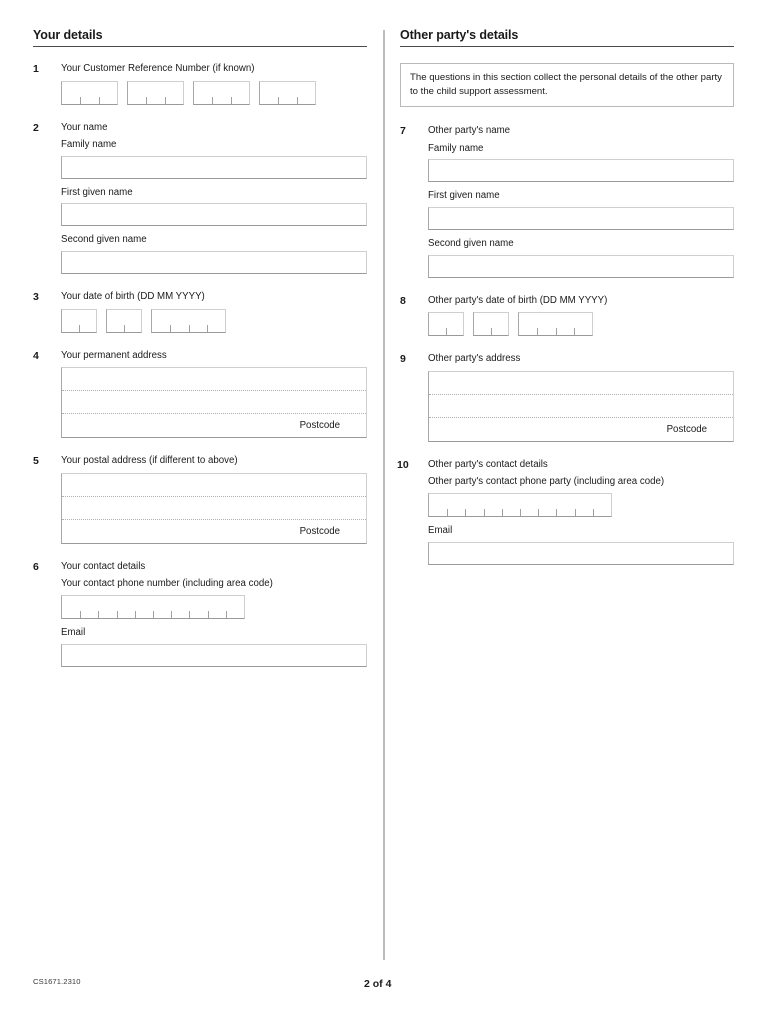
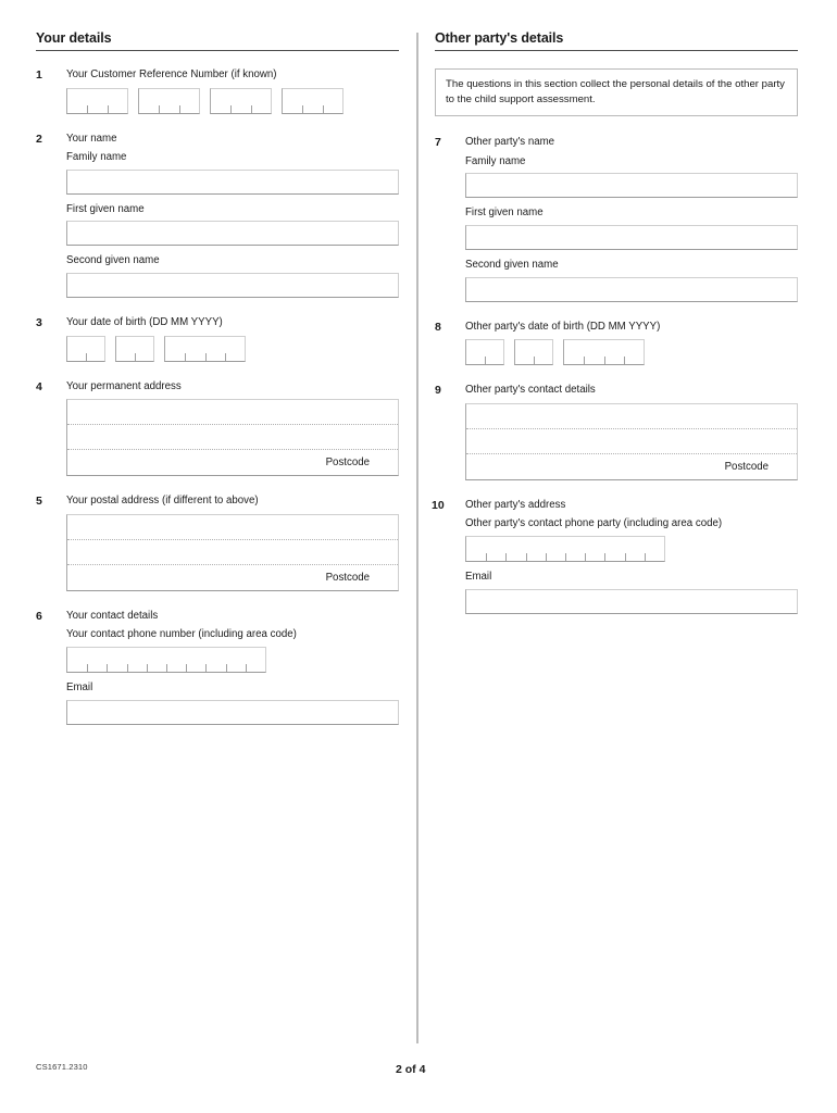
  Your details
  1
  Your Customer Reference Number (if known)
  2
  Your name
  Family name
  First given name
  Second given name
  3
  Your date of birth (DD MM YYYY)
  4
  Your permanent address
  Postcode
  5
  Your postal address (if different to above)
  Postcode
  6
  Your contact details
  Your contact phone number (including area code)
  Email
  Other party's details
  The questions in this section collect the personal details of the other party to the child support assessment.
  7
  Other party's name
  Family name
  First given name
  Second given name
  8
  Other party's date of birth (DD MM YYYY)
  9
- Other party's address
+ Other party's contact details
  Postcode
  10
- Other party's contact details
+ Other party's address
  Other party's contact phone party (including area code)
  Email
  CS1671.2310
  2 of 4
